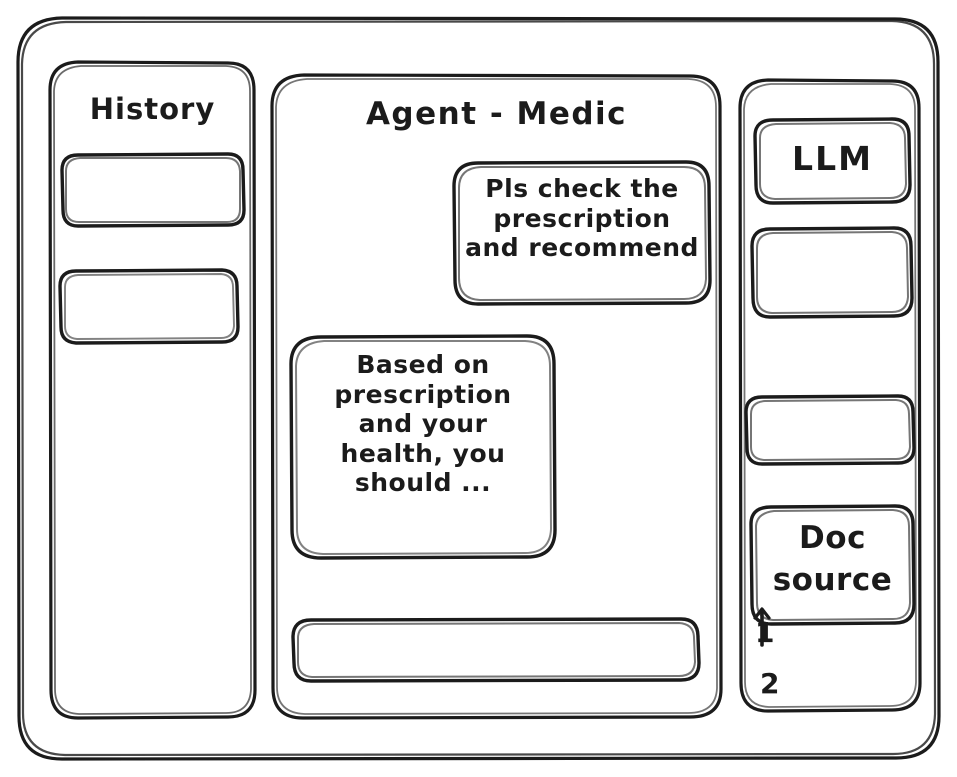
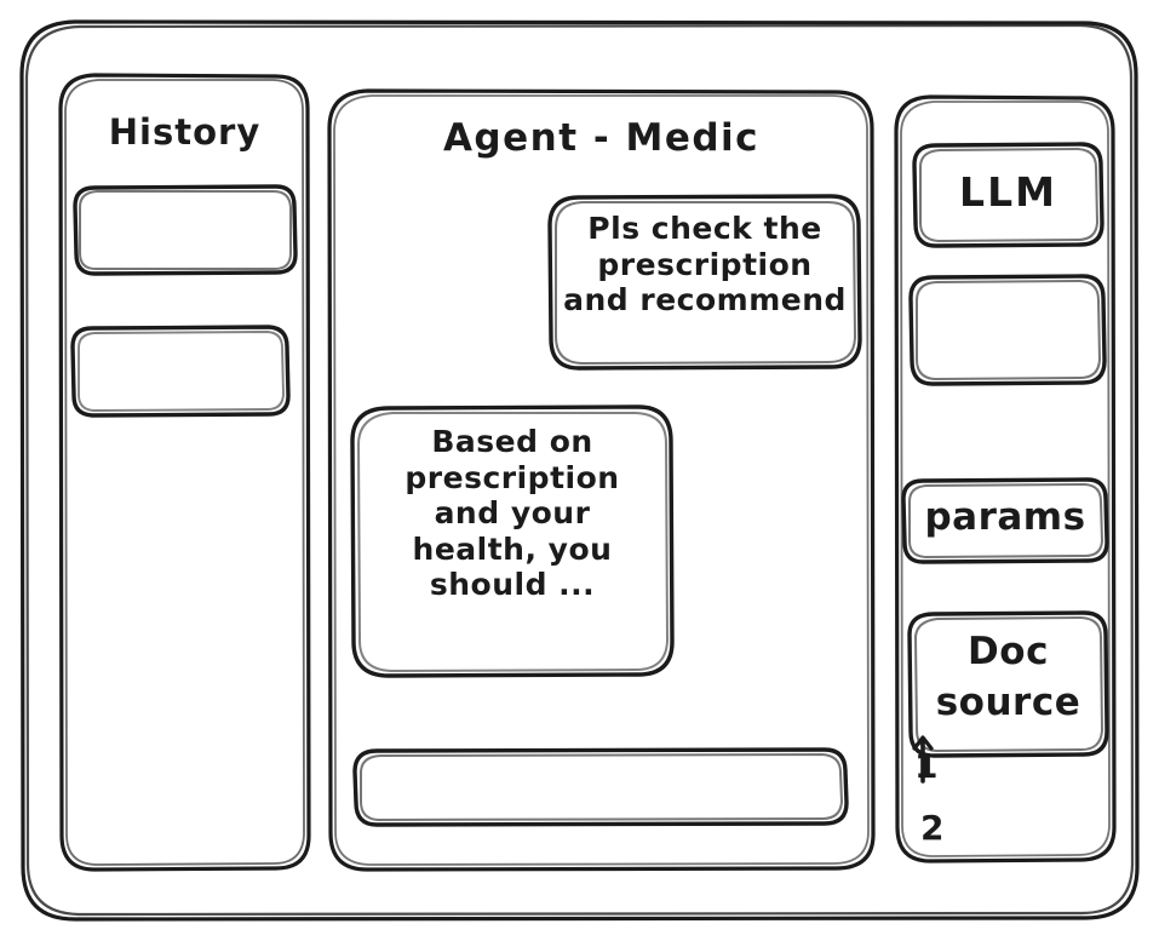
  History
  Agent - Medic
  Pls check the
  prescription
  and recommend
  Based on
  prescription
  and your
  health, you
  should ...
  LLM
+ params
  Doc
  source
  1
  2
